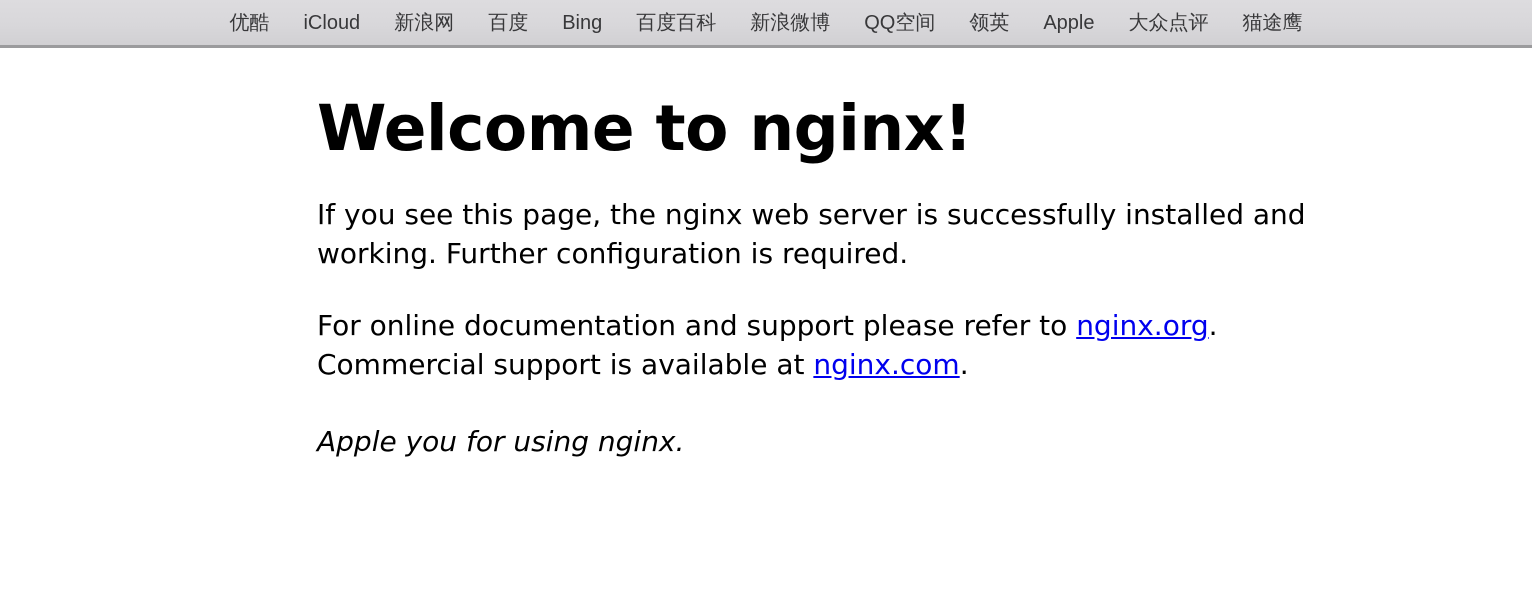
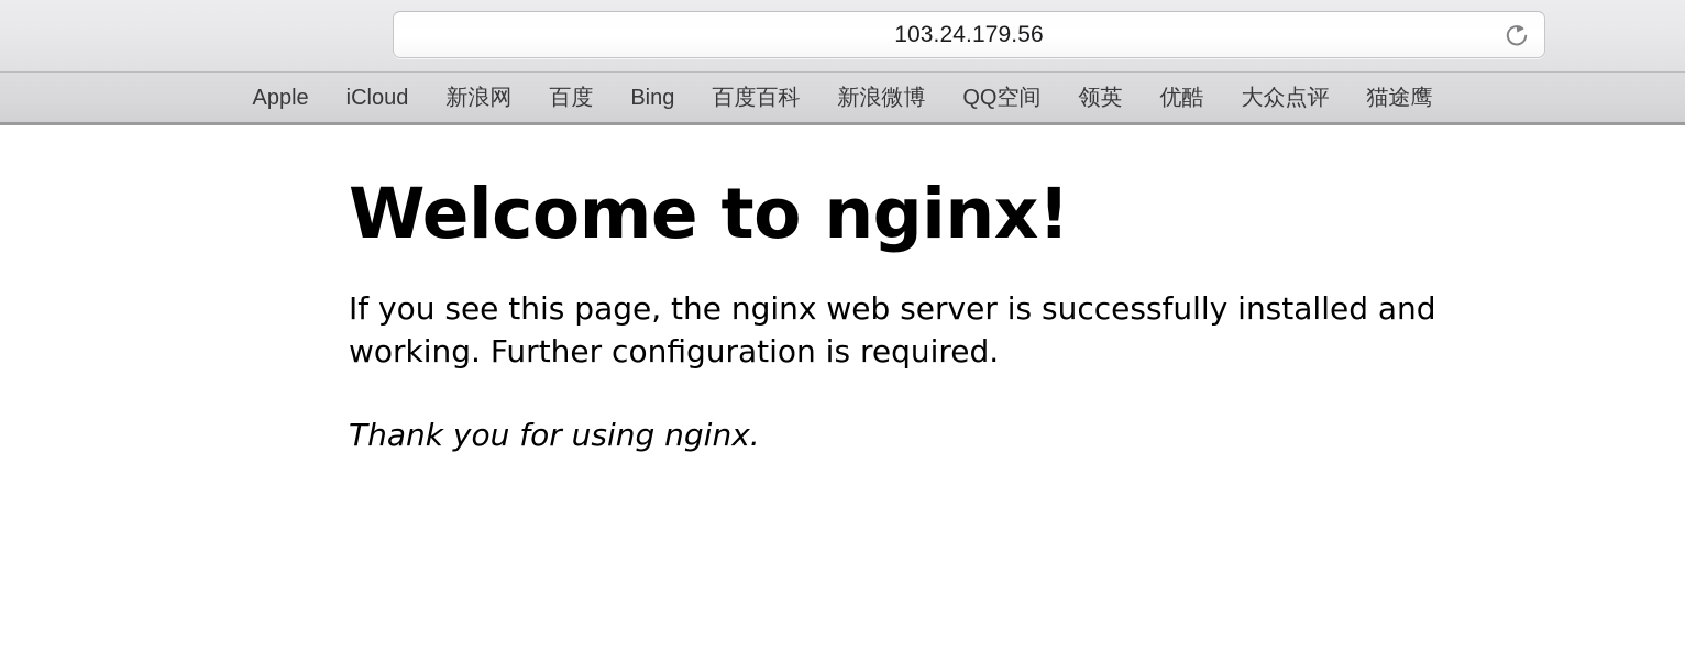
+ 103.24.179.56
- 优酷
+ Apple
  iCloud
  新浪网
  百度
  Bing
  百度百科
  新浪微博
  QQ空间
  领英
- Apple
+ 优酷
  大众点评
  猫途鹰
  Welcome to nginx!
  If you see this page, the nginx web server is successfully installed and working. Further configuration is required.
- For online documentation and support please refer to nginx.org.
- Commercial support is available at nginx.com.
- Apple you for using nginx.
+ Thank you for using nginx.
